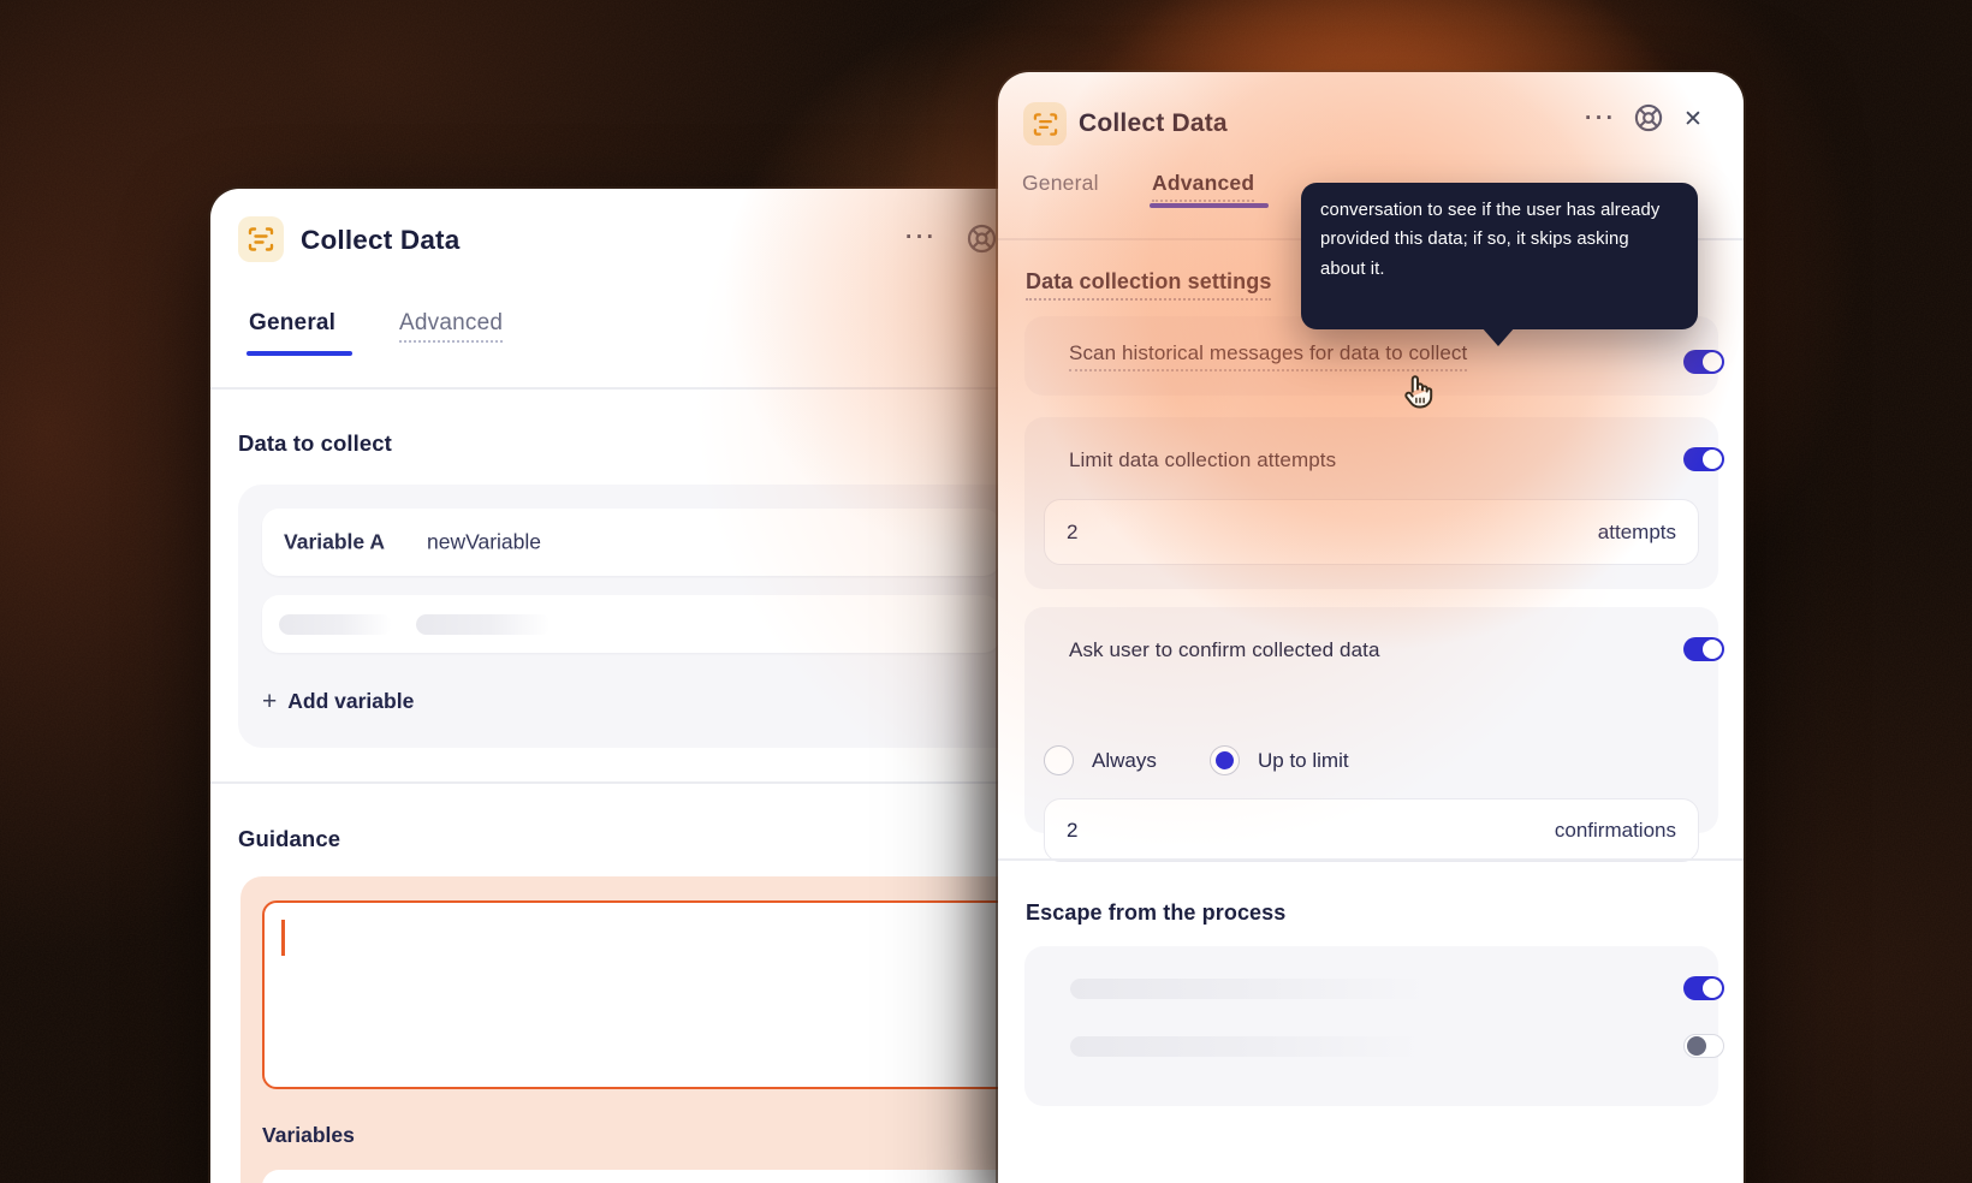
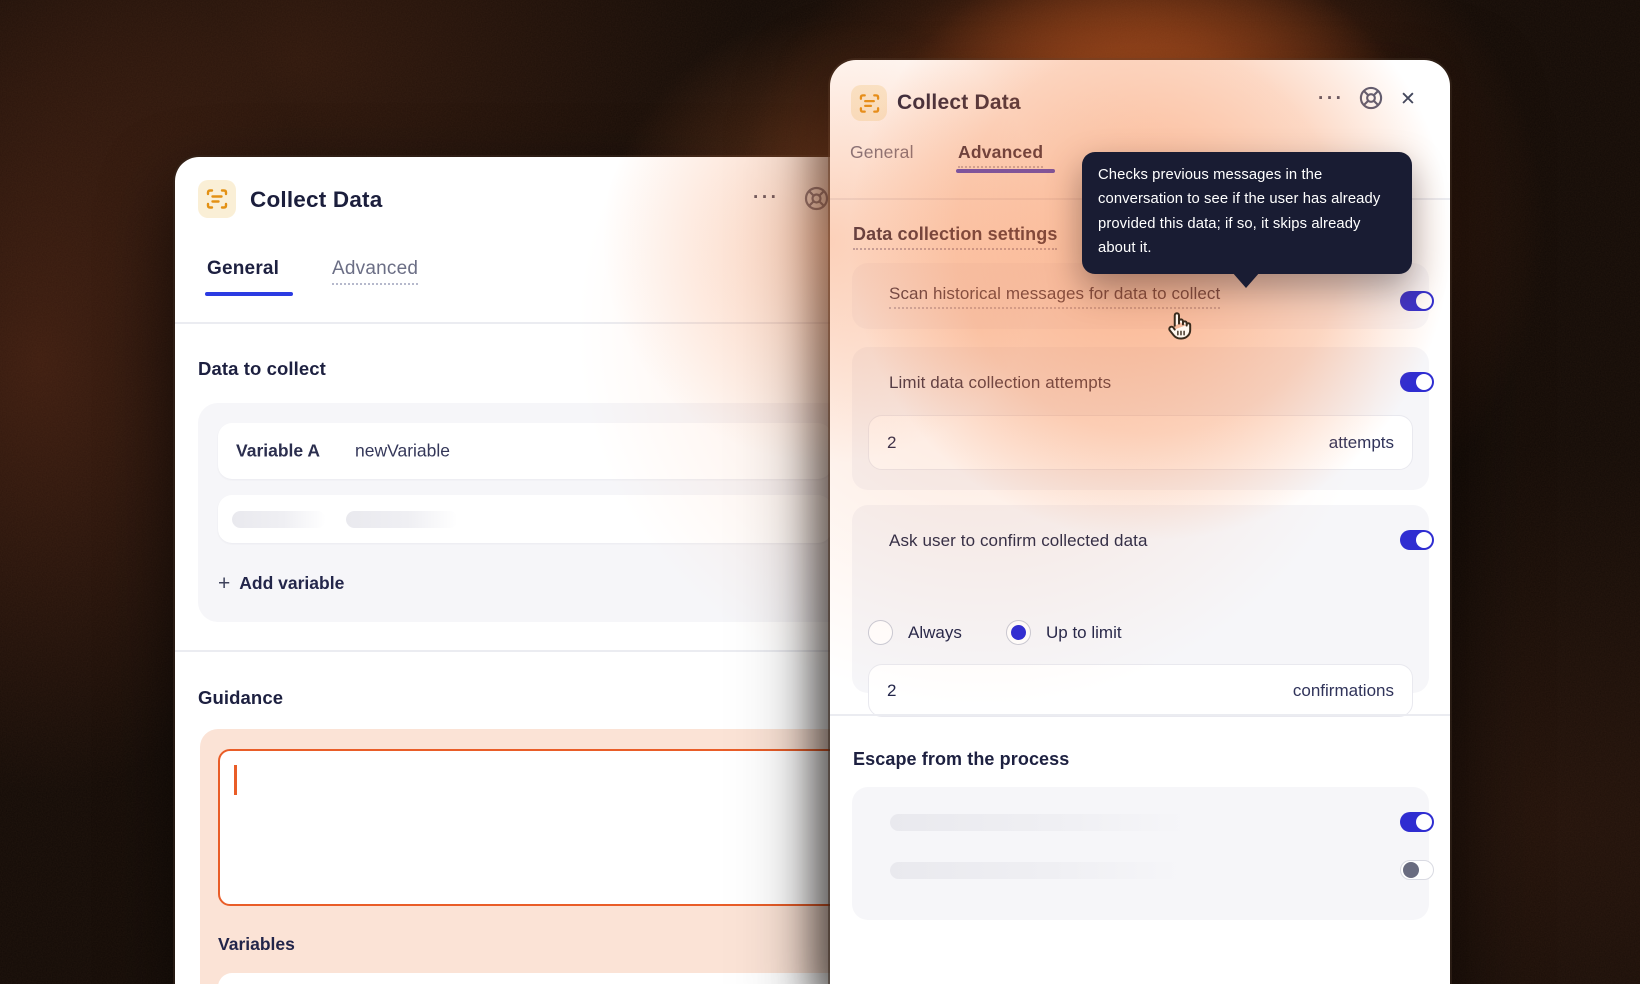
+ Checks previous messages in the
  conversation to see if the user has already
- provided this data; if so, it skips asking
+ provided this data; if so, it skips already
  about it.
